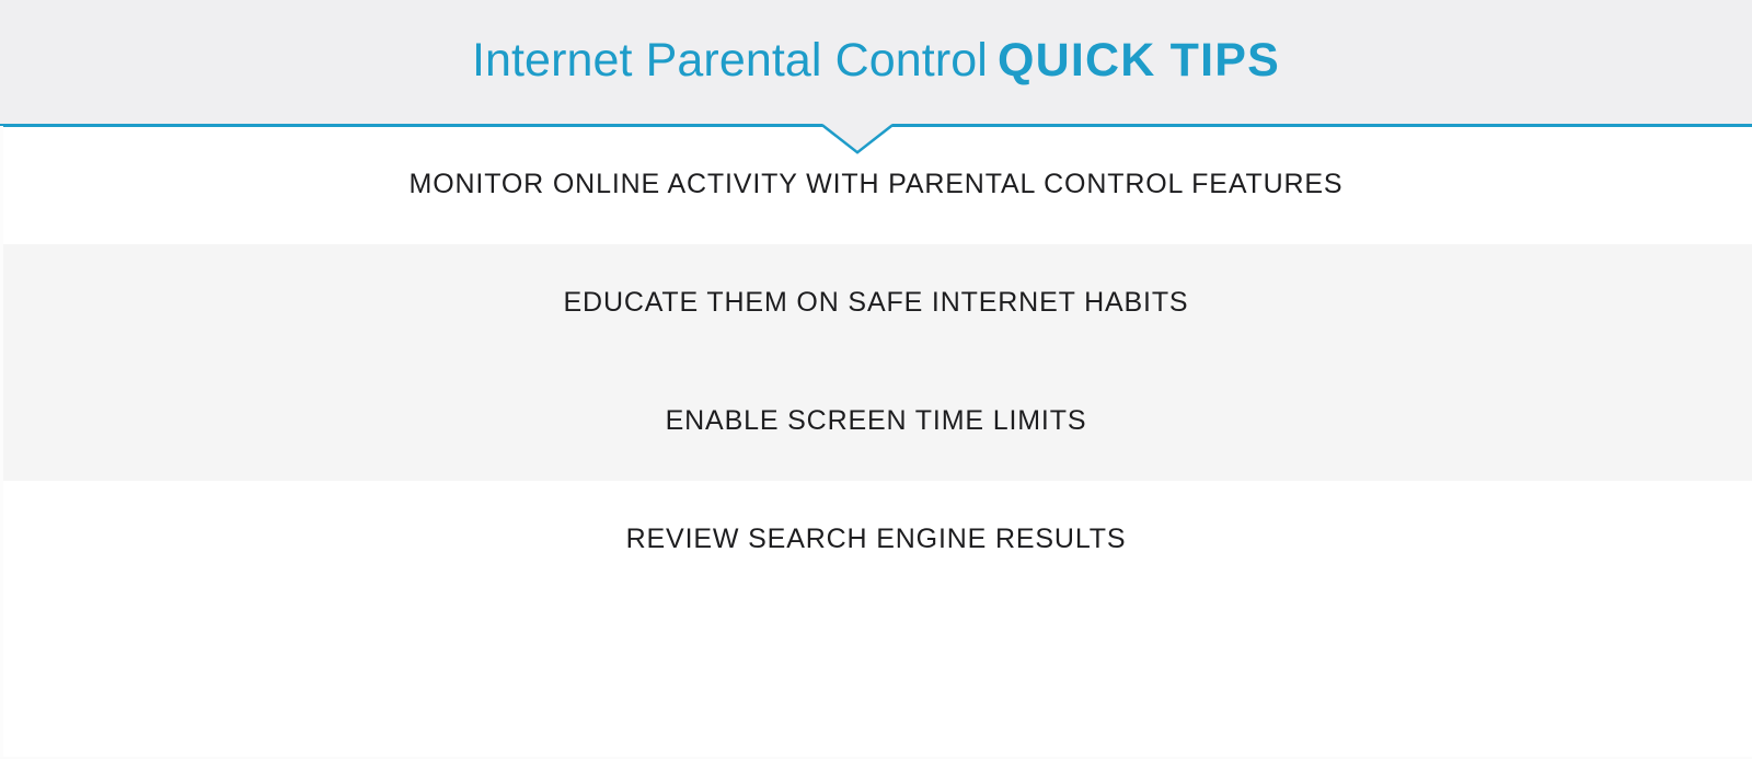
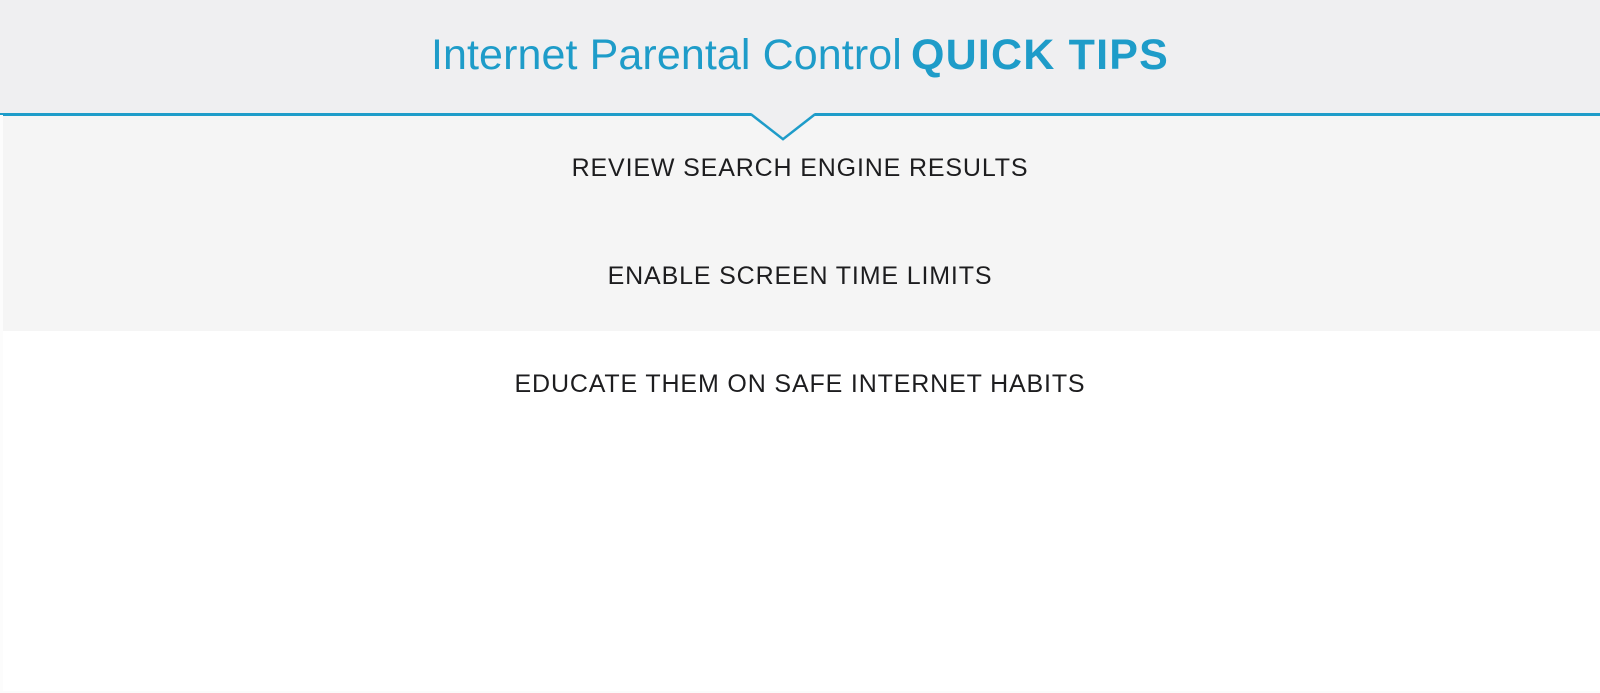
  Internet Parental Control QUICK TIPS
- MONITOR ONLINE ACTIVITY WITH PARENTAL CONTROL FEATURES
- EDUCATE THEM ON SAFE INTERNET HABITS
+ REVIEW SEARCH ENGINE RESULTS
  ENABLE SCREEN TIME LIMITS
- REVIEW SEARCH ENGINE RESULTS
+ EDUCATE THEM ON SAFE INTERNET HABITS
